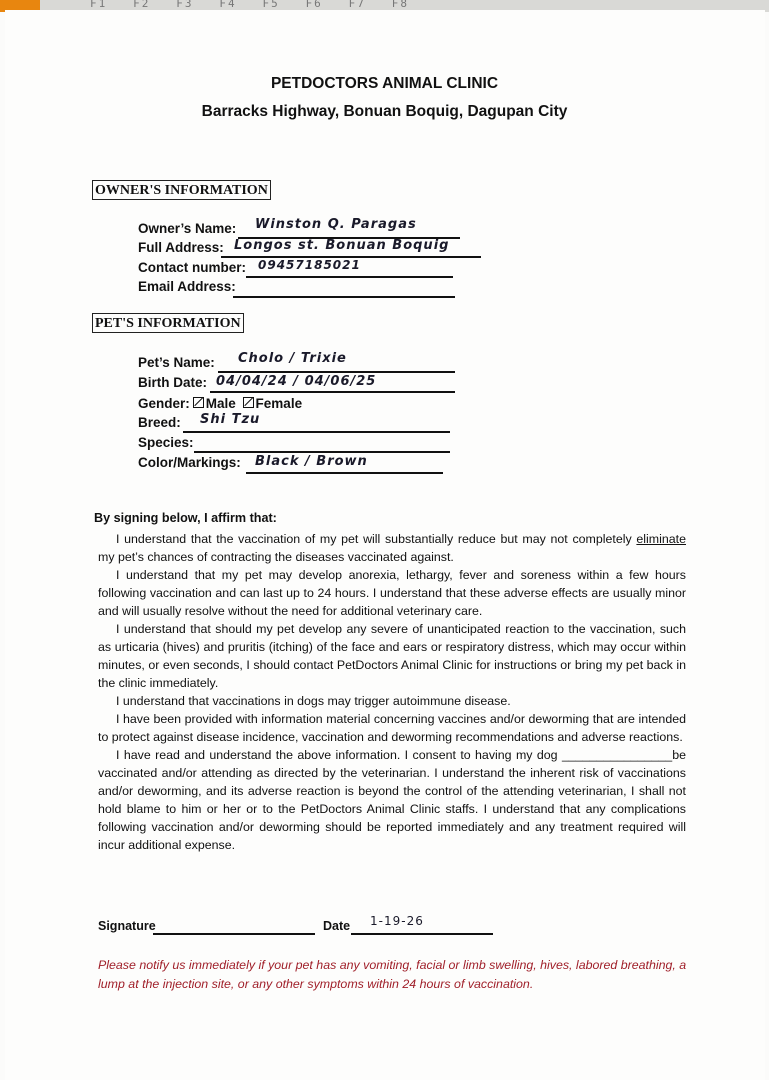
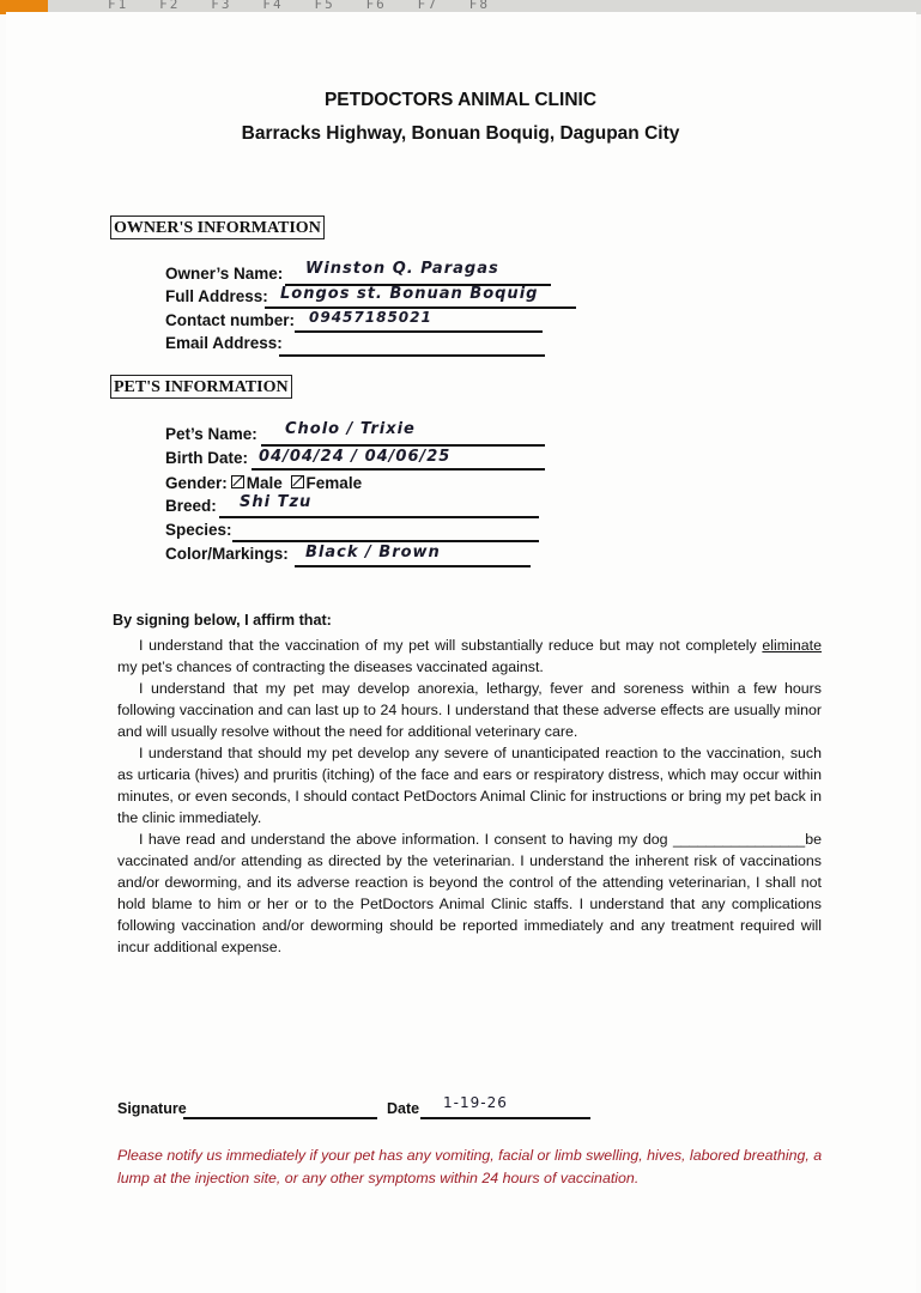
  F1 F2 F3 F4 F5 F6 F7 F8
  PETDOCTORS ANIMAL CLINIC
  Barracks Highway, Bonuan Boquig, Dagupan City
  OWNER'S INFORMATION
  Owner’s Name:
  Winston Q. Paragas
  Full Address:
  Longos st. Bonuan Boquig
  Contact number:
  09457185021
  Email Address:
  PET'S INFORMATION
  Pet’s Name:
  Cholo / Trixie
  Birth Date:
  04/04/24 / 04/06/25
  Gender: Male Female
  Breed:
  Shi Tzu
  Species:
  Color/Markings:
  Black / Brown
  By signing below, I affirm that:
  I understand that the vaccination of my pet will substantially reduce but may not completely eliminate my pet’s chances of contracting the diseases vaccinated against.
  I understand that my pet may develop anorexia, lethargy, fever and soreness within a few hours following vaccination and can last up to 24 hours. I understand that these adverse effects are usually minor and will usually resolve without the need for additional veterinary care.
  I understand that should my pet develop any severe of unanticipated reaction to the vaccination, such as urticaria (hives) and pruritis (itching) of the face and ears or respiratory distress, which may occur within minutes, or even seconds, I should contact PetDoctors Animal Clinic for instructions or bring my pet back in the clinic immediately.
- I understand that vaccinations in dogs may trigger autoimmune disease.
- I have been provided with information material concerning vaccines and/or deworming that are intended to protect against disease incidence, vaccination and deworming recommendations and adverse reactions.
  I have read and understand the above information. I consent to having my dog ________________be vaccinated and/or attending as directed by the veterinarian. I understand the inherent risk of vaccinations and/or deworming, and its adverse reaction is beyond the control of the attending veterinarian, I shall not hold blame to him or her or to the PetDoctors Animal Clinic staffs. I understand that any complications following vaccination and/or deworming should be reported immediately and any treatment required will incur additional expense.
  Signature
  Date
  1-19-26
  Please notify us immediately if your pet has any vomiting, facial or limb swelling, hives, labored breathing, a lump at the injection site, or any other symptoms within 24 hours of vaccination.
